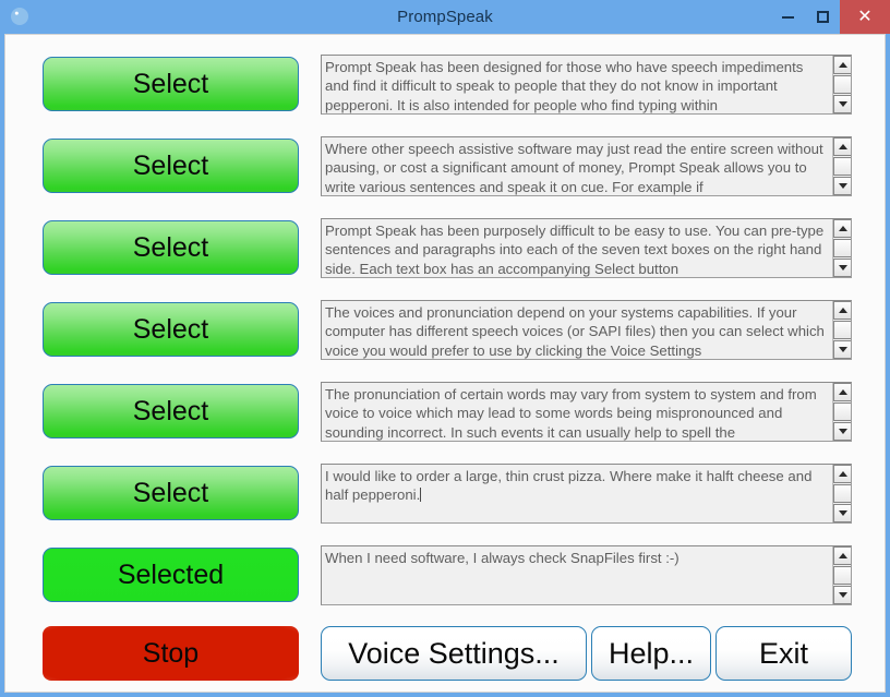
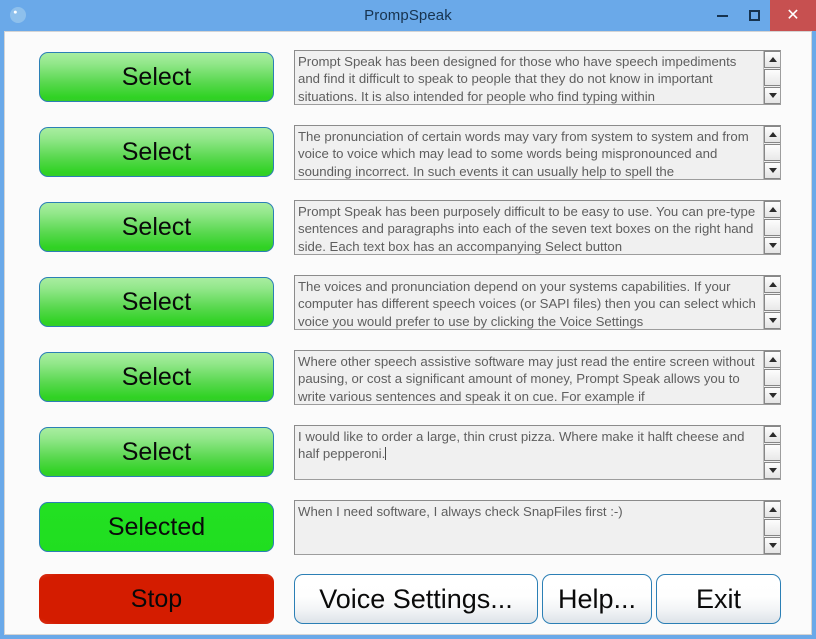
  PrompSpeak
  ✕
  Select
- Prompt Speak has been designed for those who have speech impediments and find it difficult to speak to people that they do not know in important pepperoni. It is also intended for people who find typing within
+ Prompt Speak has been designed for those who have speech impediments and find it difficult to speak to people that they do not know in important situations. It is also intended for people who find typing within
  Select
- Where other speech assistive software may just read the entire screen without pausing, or cost a significant amount of money, Prompt Speak allows you to write various sentences and speak it on cue. For example if
+ The pronunciation of certain words may vary from system to system and from voice to voice which may lead to some words being mispronounced and sounding incorrect. In such events it can usually help to spell the
  Select
  Prompt Speak has been purposely difficult to be easy to use. You can pre-type sentences and paragraphs into each of the seven text boxes on the right hand side. Each text box has an accompanying Select button
  Select
  The voices and pronunciation depend on your systems capabilities. If your computer has different speech voices (or SAPI files) then you can select which voice you would prefer to use by clicking the Voice Settings
  Select
- The pronunciation of certain words may vary from system to system and from voice to voice which may lead to some words being mispronounced and sounding incorrect. In such events it can usually help to spell the
+ Where other speech assistive software may just read the entire screen without pausing, or cost a significant amount of money, Prompt Speak allows you to write various sentences and speak it on cue. For example if
  Select
  I would like to order a large, thin crust pizza. Where make it halft cheese and half pepperoni.
  Selected
  When I need software, I always check SnapFiles first :-)
  Stop
  Voice Settings...
  Help...
  Exit
